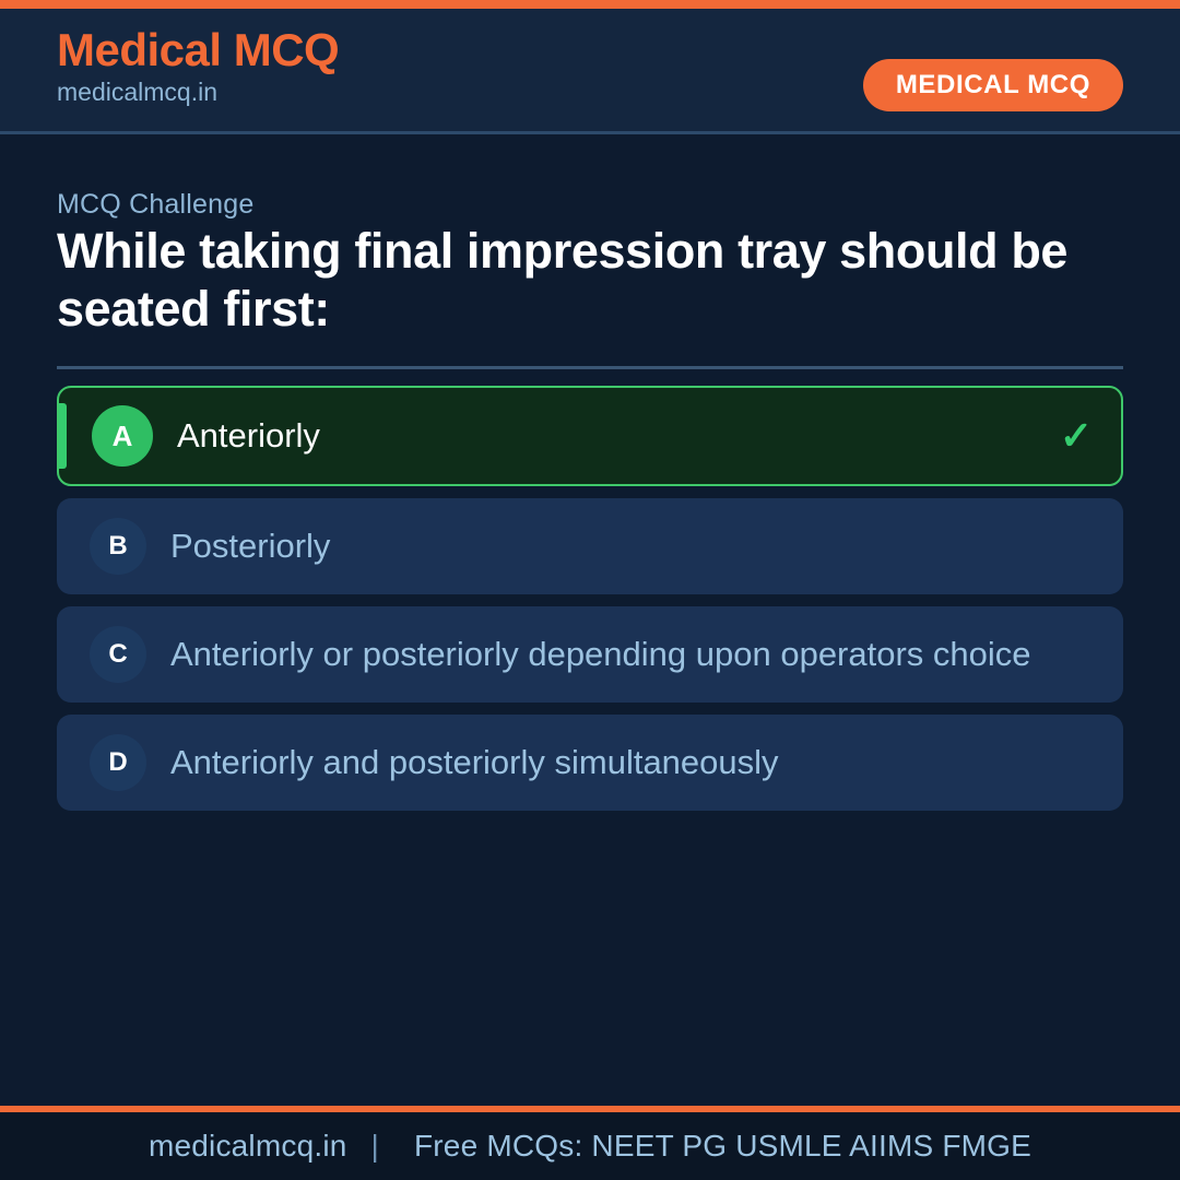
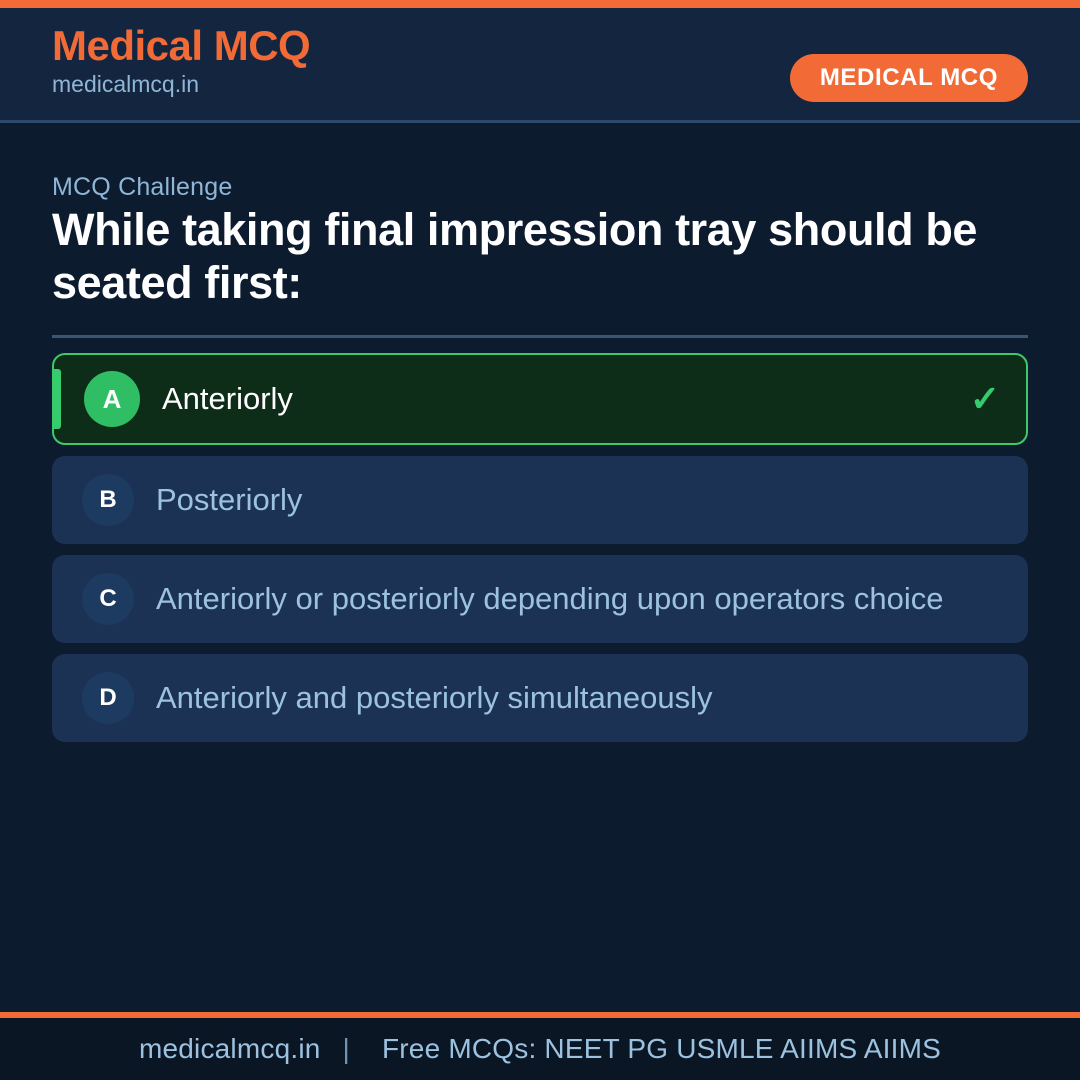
  Medical MCQ
  medicalmcq.in
  MEDICAL MCQ
  MCQ Challenge
  While taking final impression tray should be seated first:
  A
  Anteriorly
  ✓
  B
  Posteriorly
  C
  Anteriorly or posteriorly depending upon operators choice
  D
  Anteriorly and posteriorly simultaneously
- medicalmcq.in | Free MCQs: NEET PG USMLE AIIMS FMGE
+ medicalmcq.in | Free MCQs: NEET PG USMLE AIIMS AIIMS
